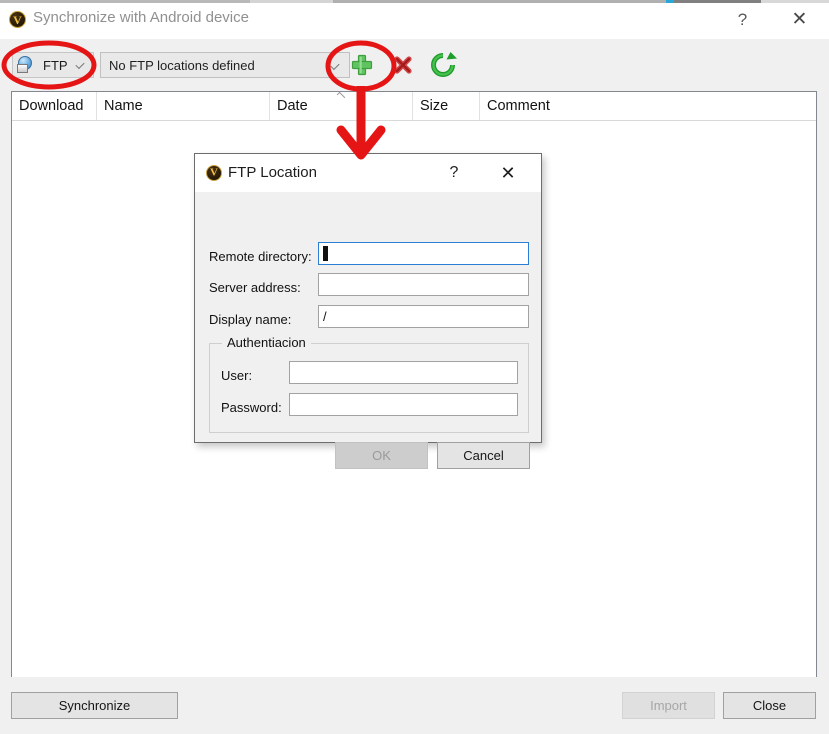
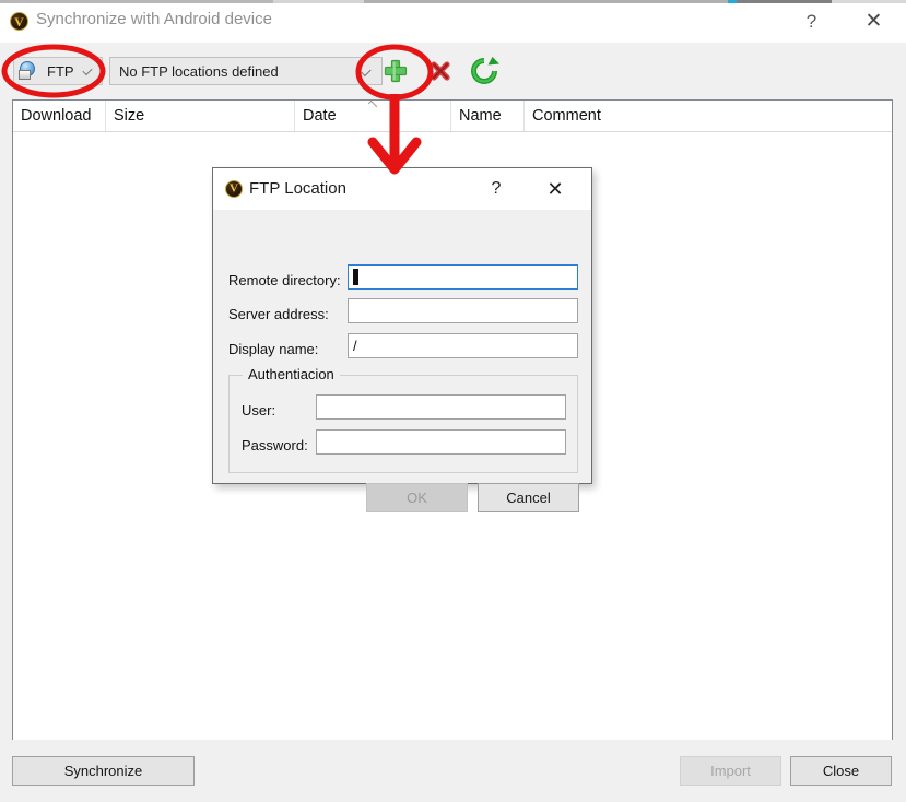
  Synchronize with Android device
  ?
  ✕
  FTP
  No FTP locations defined
  Download
- Name
+ Size
  Date
- Size
+ Name
  Comment
  Synchronize
  Import
  Close
  FTP Location
  ?
  ✕
  Remote directory:
  Server address:
  Display name:
  /
  Authentiacion
  User:
  Password:
  OK
  Cancel
